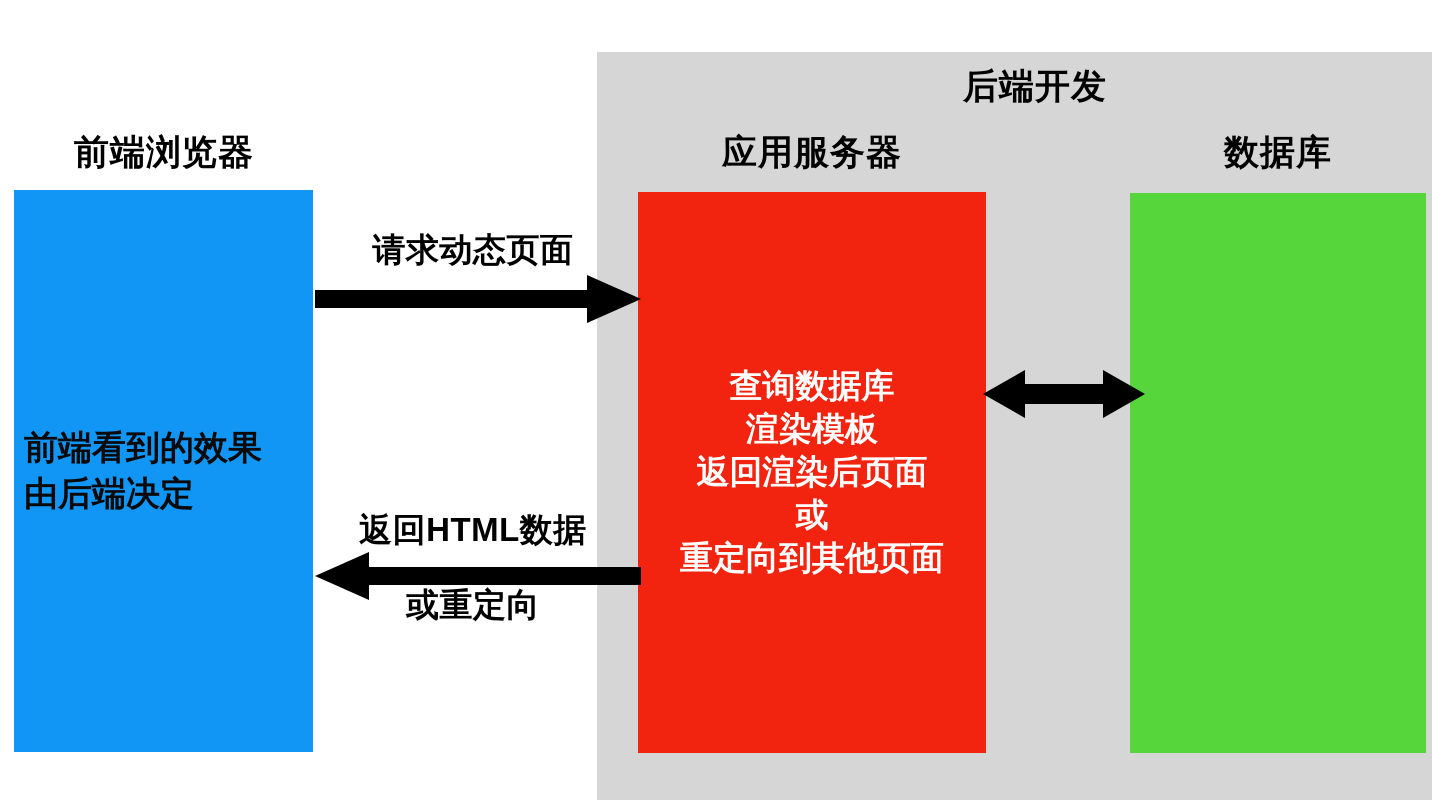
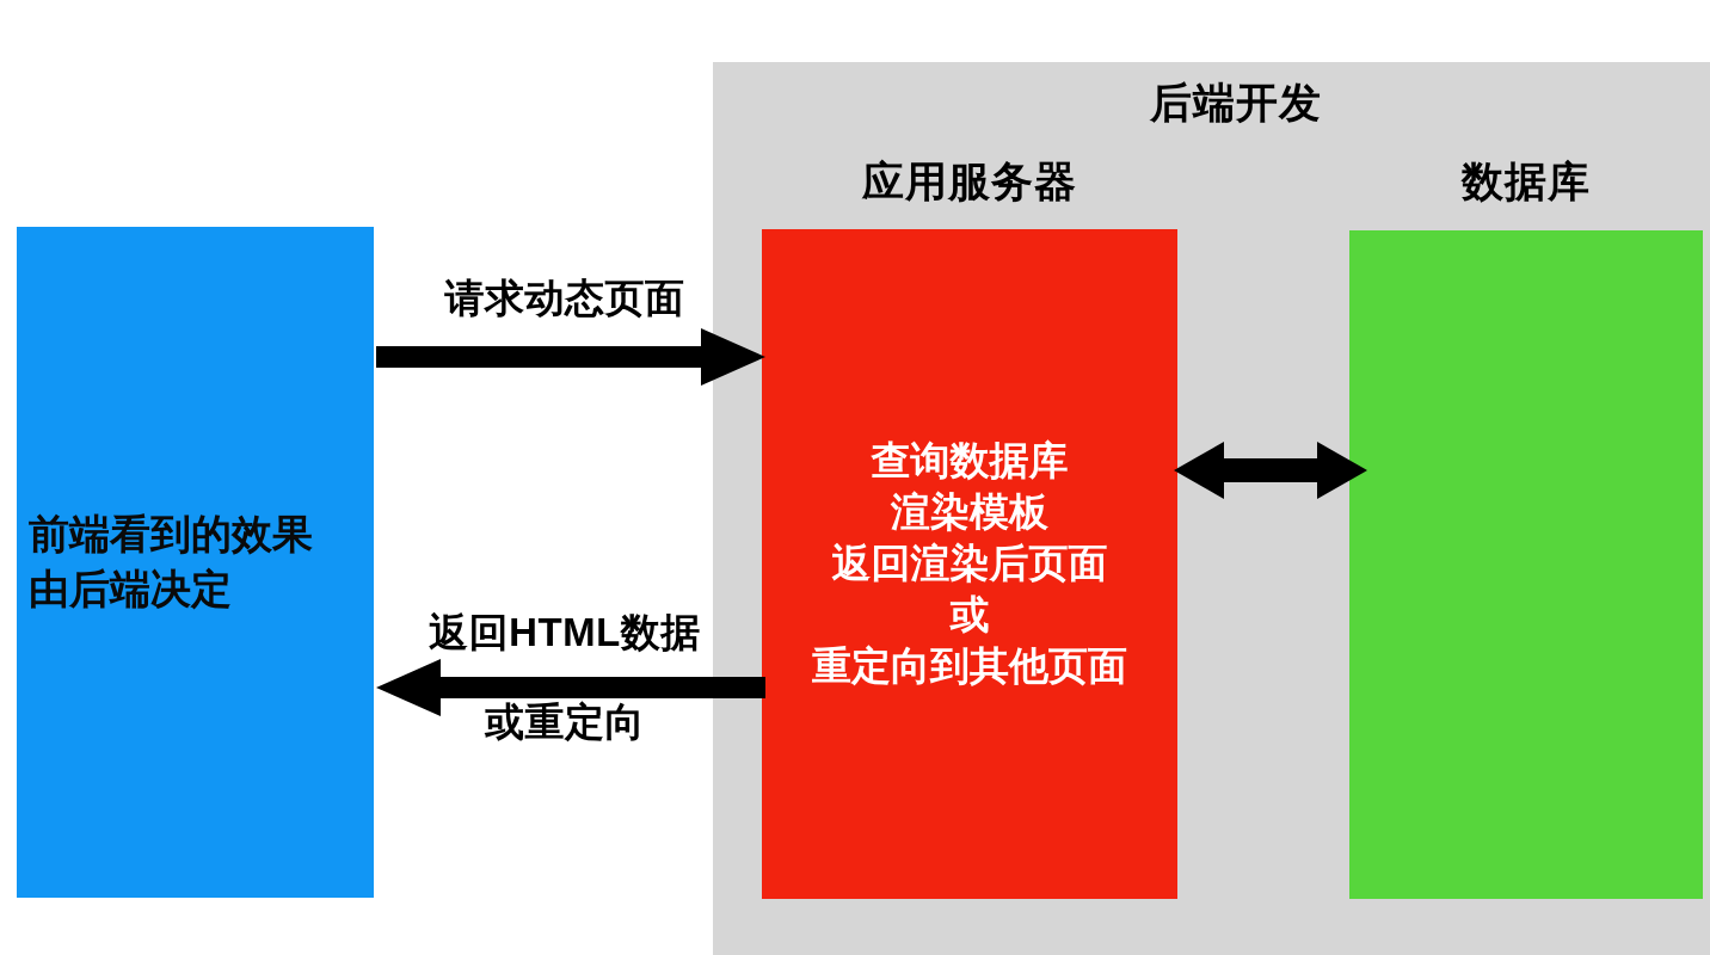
  后端开发
- 前端浏览器
  应用服务器
  数据库
  前端看到的效果
  由后端决定
  查询数据库
  渲染模板
  返回渲染后页面
  或
  重定向到其他页面
  请求动态页面
  返回HTML数据
  或重定向
